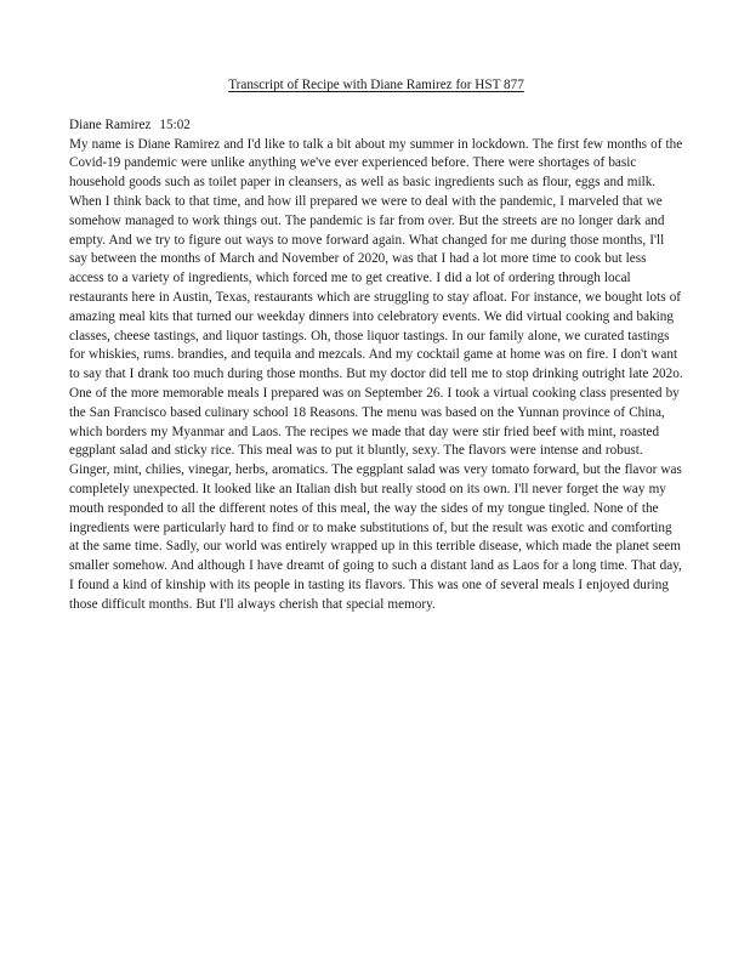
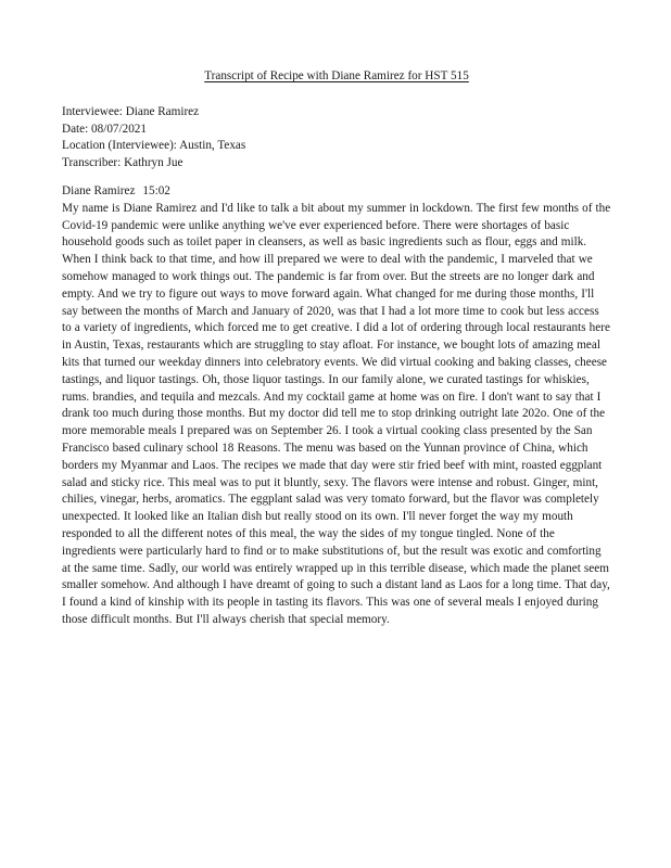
- Transcript of Recipe with Diane Ramirez for HST 877
+ Transcript of Recipe with Diane Ramirez for HST 515
+ Interviewee: Diane Ramirez
+ Date: 08/07/2021
+ Location (Interviewee): Austin, Texas
+ Transcriber: Kathryn Jue
  Diane Ramirez 15:02
- My name is Diane Ramirez and I'd like to talk a bit about my summer in lockdown. The first few months of the Covid-19 pandemic were unlike anything we've ever experienced before. There were shortages of basic household goods such as toilet paper in cleansers, as well as basic ingredients such as flour, eggs and milk. When I think back to that time, and how ill prepared we were to deal with the pandemic, I marveled that we somehow managed to work things out. The pandemic is far from over. But the streets are no longer dark and empty. And we try to figure out ways to move forward again. What changed for me during those months, I'll say between the months of March and November of 2020, was that I had a lot more time to cook but less access to a variety of ingredients, which forced me to get creative. I did a lot of ordering through local restaurants here in Austin, Texas, restaurants which are struggling to stay afloat. For instance, we bought lots of amazing meal kits that turned our weekday dinners into celebratory events. We did virtual cooking and baking classes, cheese tastings, and liquor tastings. Oh, those liquor tastings. In our family alone, we curated tastings for whiskies, rums. brandies, and tequila and mezcals. And my cocktail game at home was on fire. I don't want to say that I drank too much during those months. But my doctor did tell me to stop drinking outright late 202o. One of the more memorable meals I prepared was on September 26. I took a virtual cooking class presented by the San Francisco based culinary school 18 Reasons. The menu was based on the Yunnan province of China, which borders my Myanmar and Laos. The recipes we made that day were stir fried beef with mint, roasted eggplant salad and sticky rice. This meal was to put it bluntly, sexy. The flavors were intense and robust. Ginger, mint, chilies, vinegar, herbs, aromatics. The eggplant salad was very tomato forward, but the flavor was completely unexpected. It looked like an Italian dish but really stood on its own. I'll never forget the way my mouth responded to all the different notes of this meal, the way the sides of my tongue tingled. None of the ingredients were particularly hard to find or to make substitutions of, but the result was exotic and comforting at the same time. Sadly, our world was entirely wrapped up in this terrible disease, which made the planet seem smaller somehow. And although I have dreamt of going to such a distant land as Laos for a long time. That day, I found a kind of kinship with its people in tasting its flavors. This was one of several meals I enjoyed during those difficult months. But I'll always cherish that special memory.
+ My name is Diane Ramirez and I'd like to talk a bit about my summer in lockdown. The first few months of the Covid-19 pandemic were unlike anything we've ever experienced before. There were shortages of basic household goods such as toilet paper in cleansers, as well as basic ingredients such as flour, eggs and milk. When I think back to that time, and how ill prepared we were to deal with the pandemic, I marveled that we somehow managed to work things out. The pandemic is far from over. But the streets are no longer dark and empty. And we try to figure out ways to move forward again. What changed for me during those months, I'll say between the months of March and January of 2020, was that I had a lot more time to cook but less access to a variety of ingredients, which forced me to get creative. I did a lot of ordering through local restaurants here in Austin, Texas, restaurants which are struggling to stay afloat. For instance, we bought lots of amazing meal kits that turned our weekday dinners into celebratory events. We did virtual cooking and baking classes, cheese tastings, and liquor tastings. Oh, those liquor tastings. In our family alone, we curated tastings for whiskies, rums. brandies, and tequila and mezcals. And my cocktail game at home was on fire. I don't want to say that I drank too much during those months. But my doctor did tell me to stop drinking outright late 202o. One of the more memorable meals I prepared was on September 26. I took a virtual cooking class presented by the San Francisco based culinary school 18 Reasons. The menu was based on the Yunnan province of China, which borders my Myanmar and Laos. The recipes we made that day were stir fried beef with mint, roasted eggplant salad and sticky rice. This meal was to put it bluntly, sexy. The flavors were intense and robust. Ginger, mint, chilies, vinegar, herbs, aromatics. The eggplant salad was very tomato forward, but the flavor was completely unexpected. It looked like an Italian dish but really stood on its own. I'll never forget the way my mouth responded to all the different notes of this meal, the way the sides of my tongue tingled. None of the ingredients were particularly hard to find or to make substitutions of, but the result was exotic and comforting at the same time. Sadly, our world was entirely wrapped up in this terrible disease, which made the planet seem smaller somehow. And although I have dreamt of going to such a distant land as Laos for a long time. That day, I found a kind of kinship with its people in tasting its flavors. This was one of several meals I enjoyed during those difficult months. But I'll always cherish that special memory.
